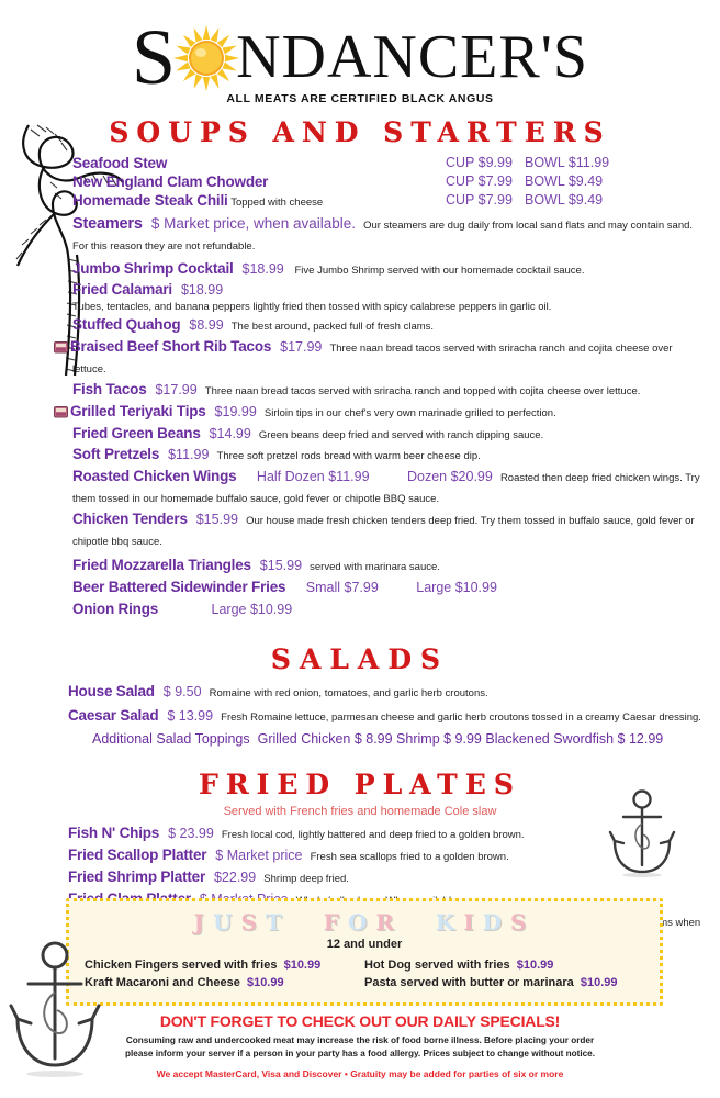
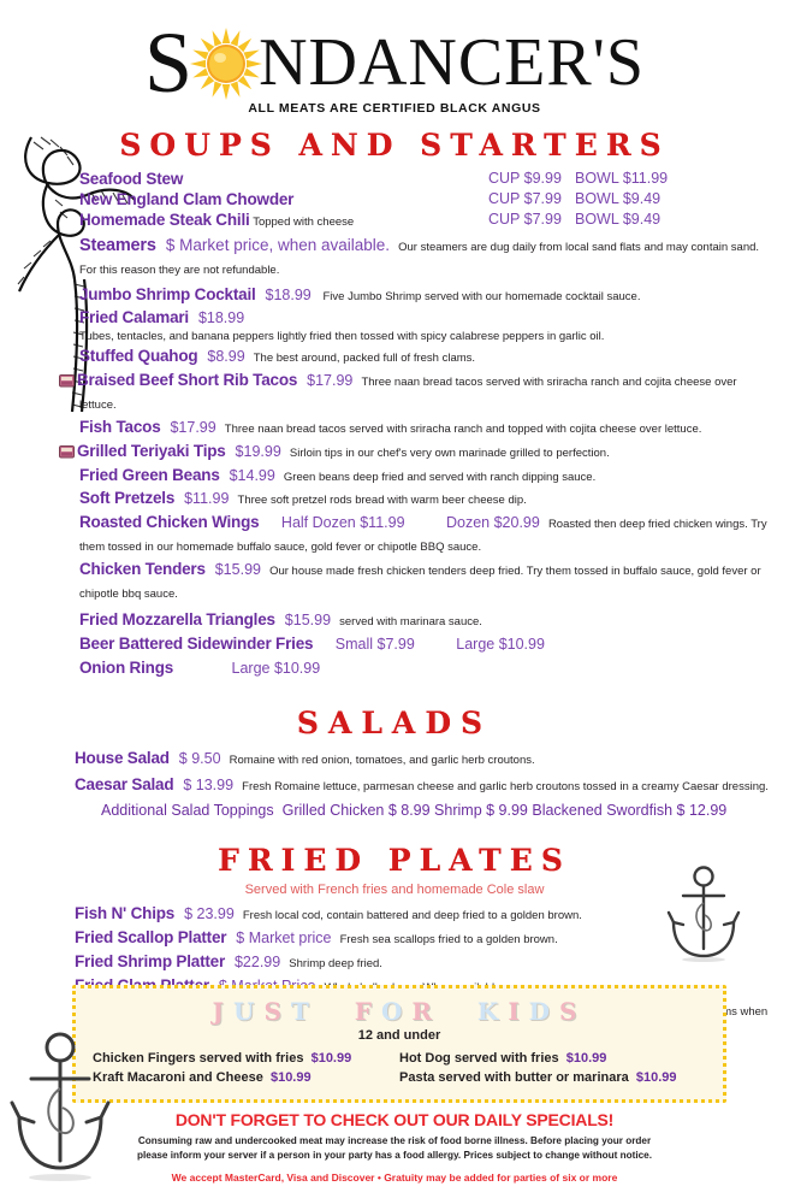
  S NDANCER'S
  ALL MEATS ARE CERTIFIED BLACK ANGUS
  SOUPS AND STARTERS
  Seafood Stew
  CUP $9.99
  BOWL $11.99
  New England Clam Chowder
  CUP $7.99
  BOWL $9.49
  Homemade Steak Chili
  Topped with cheese
  CUP $7.99
  BOWL $9.49
  Steamers $ Market price, when available. Our steamers are dug daily from local sand flats and may contain sand. For this reason they are not refundable.
  Jumbo Shrimp Cocktail $18.99 Five Jumbo Shrimp served with our homemade cocktail sauce.
  Fried Calamari $18.99
  Tubes, tentacles, and banana peppers lightly fried then tossed with spicy calabrese peppers in garlic oil.
  Stuffed Quahog $8.99 The best around, packed full of fresh clams.
  Braised Beef Short Rib Tacos $17.99 Three naan bread tacos served with sriracha ranch and cojita cheese over lettuce.
  Fish Tacos $17.99 Three naan bread tacos served with sriracha ranch and topped with cojita cheese over lettuce.
  Grilled Teriyaki Tips $19.99 Sirloin tips in our chef's very own marinade grilled to perfection.
  Fried Green Beans $14.99 Green beans deep fried and served with ranch dipping sauce.
  Soft Pretzels $11.99 Three soft pretzel rods bread with warm beer cheese dip.
  Roasted Chicken Wings Half Dozen $11.99 Dozen $20.99 Roasted then deep fried chicken wings. Try them tossed in our homemade buffalo sauce, gold fever or chipotle BBQ sauce.
  Chicken Tenders $15.99 Our house made fresh chicken tenders deep fried. Try them tossed in buffalo sauce, gold fever or chipotle bbq sauce.
  Fried Mozzarella Triangles $15.99 served with marinara sauce.
  Beer Battered Sidewinder Fries Small $7.99 Large $10.99
  Onion Rings Large $10.99
  SALADS
  House Salad $ 9.50 Romaine with red onion, tomatoes, and garlic herb croutons.
  Caesar Salad $ 13.99 Fresh Romaine lettuce, parmesan cheese and garlic herb croutons tossed in a creamy Caesar dressing.
  Additional Salad Toppings Grilled Chicken $ 8.99 Shrimp $ 9.99 Blackened Swordfish $ 12.99
  FRIED PLATES
  Served with French fries and homemade Cole slaw
- Fish N' Chips $ 23.99 Fresh local cod, lightly battered and deep fried to a golden brown.
+ Fish N' Chips $ 23.99 Fresh local cod, contain battered and deep fried to a golden brown.
  Fried Scallop Platter $ Market price Fresh sea scallops fried to a golden brown.
  Fried Shrimp Platter $22.99 Shrimp deep fried.
  JUST FOR KIDS
  12 and under
  Chicken Fingers served with fries $10.99
  Kraft Macaroni and Cheese $10.99
  Hot Dog served with fries $10.99
  Pasta served with butter or marinara $10.99
  DON'T FORGET TO CHECK OUT OUR DAILY SPECIALS!
  Consuming raw and undercooked meat may increase the risk of food borne illness. Before placing your order please inform your server if a person in your party has a food allergy. Prices subject to change without notice.
  We accept MasterCard, Visa and Discover • Gratuity may be added for parties of six or more
